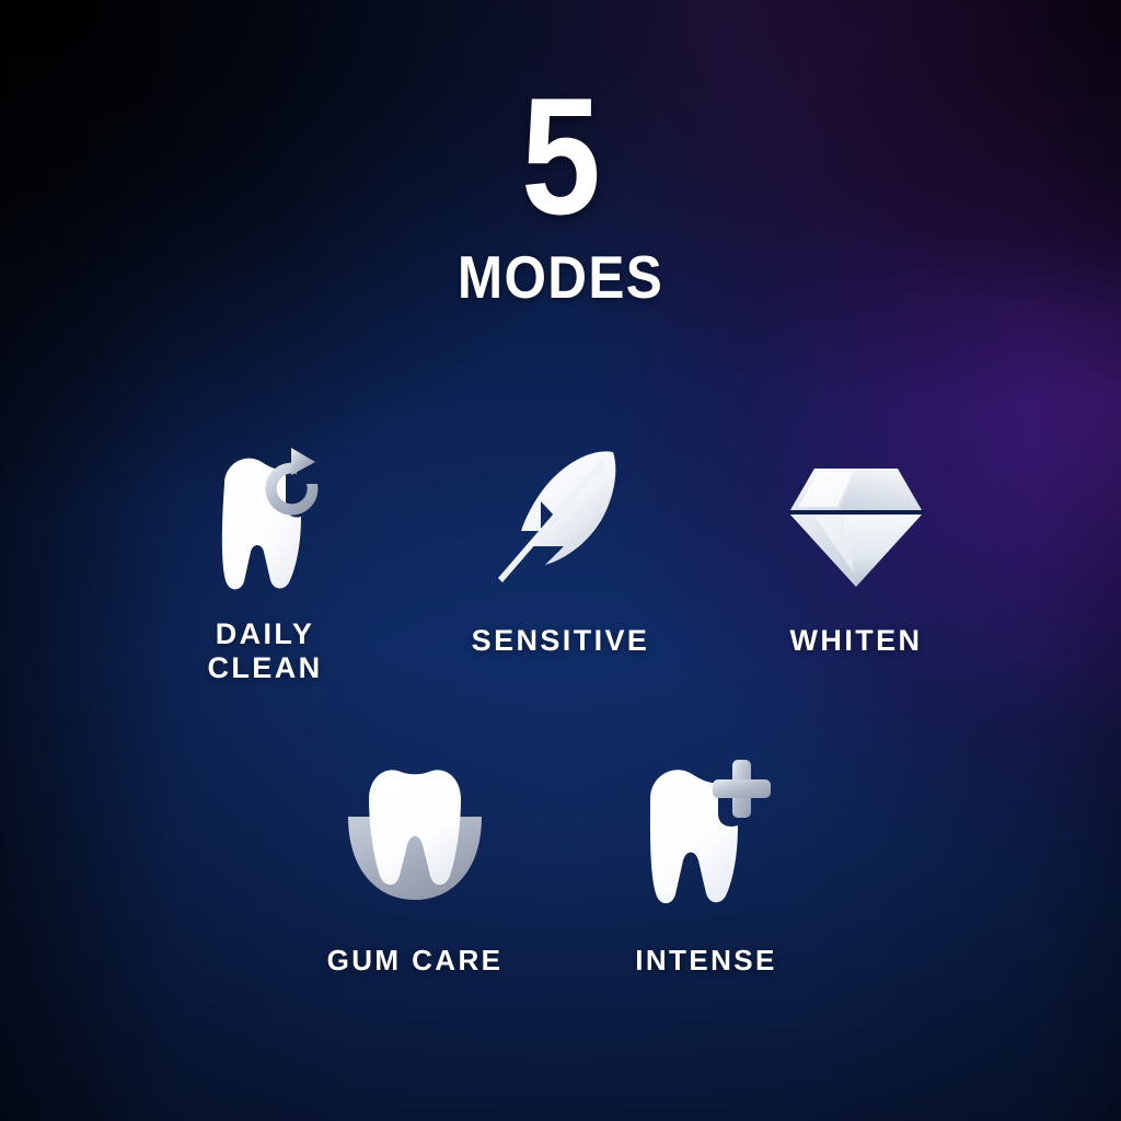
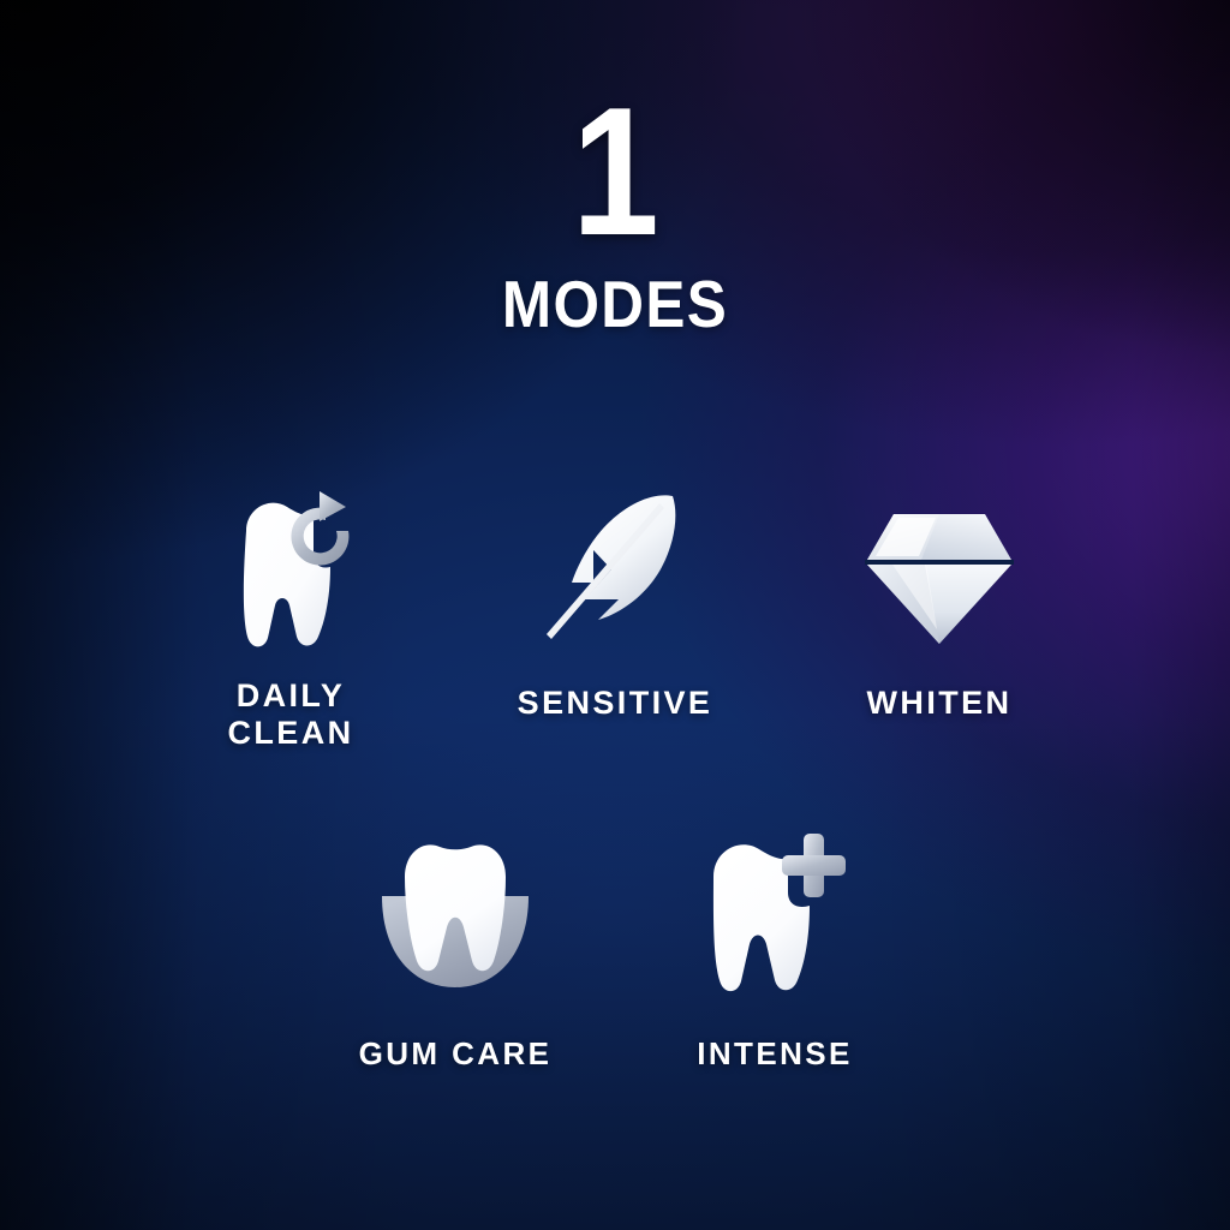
- 5
+ 1
  MODES
  DAILY
  CLEAN
  SENSITIVE
  WHITEN
  GUM CARE
  INTENSE
